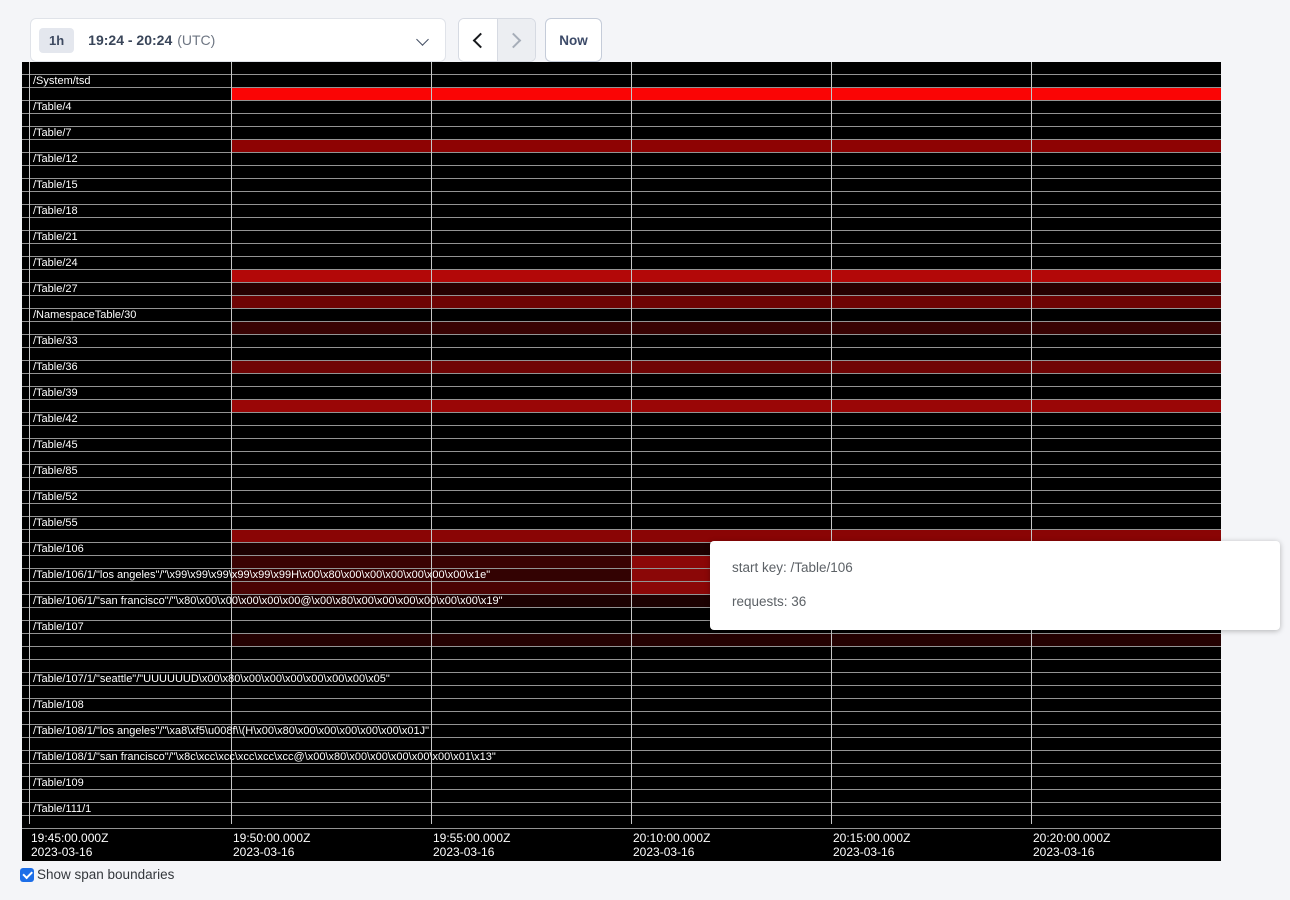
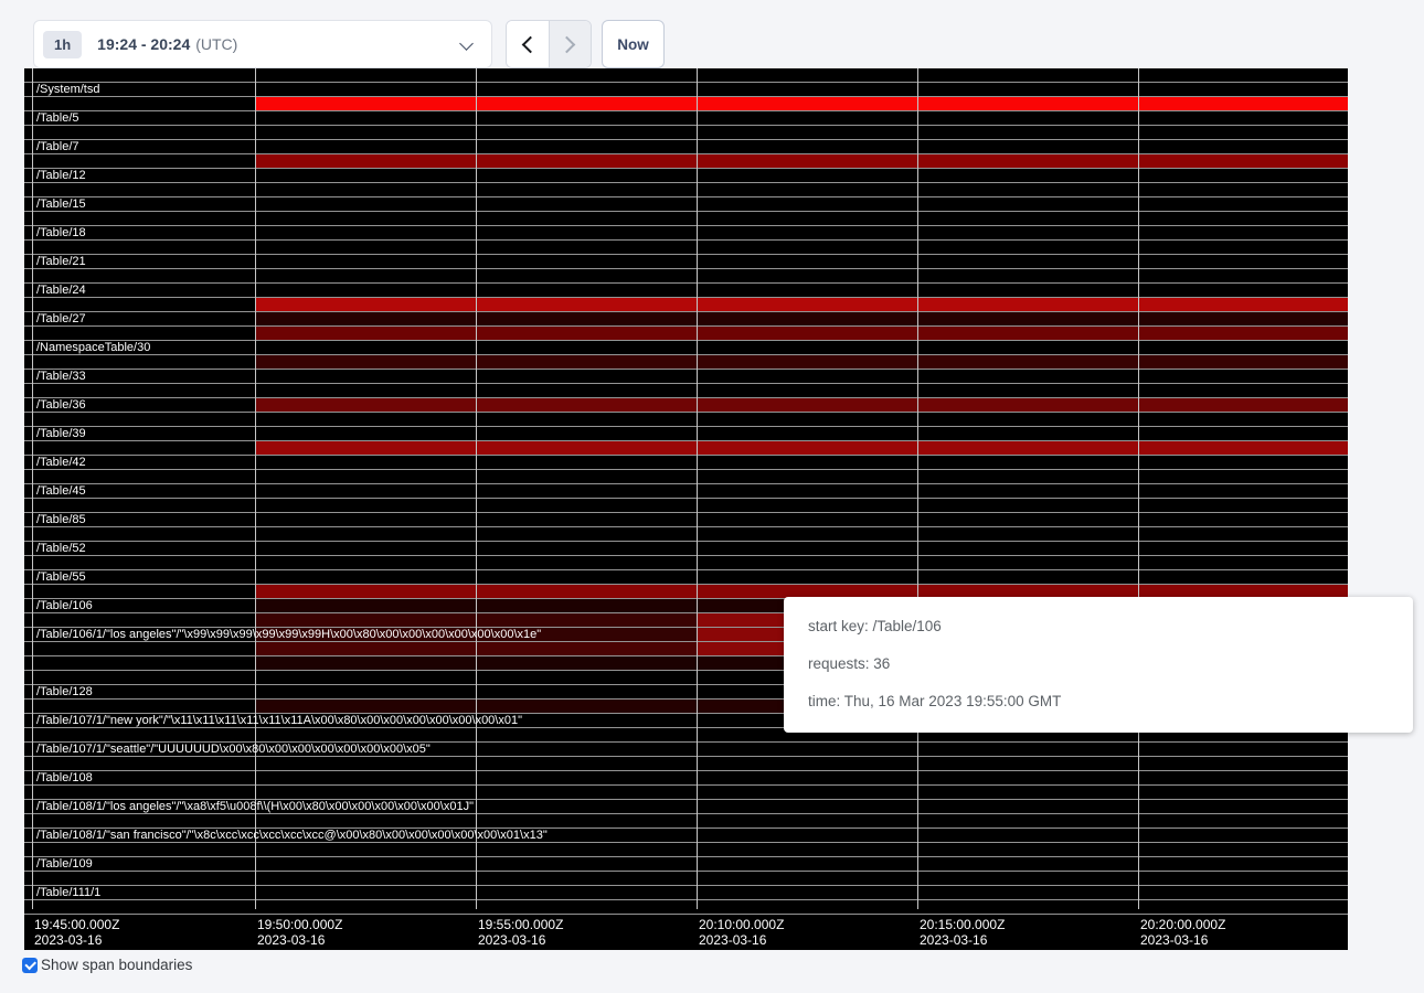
  1h
  19:24 - 20:24
  (UTC)
  Now
  /System/tsd
- /Table/4
+ /Table/5
  /Table/7
  /Table/12
  /Table/15
  /Table/18
  /Table/21
  /Table/24
  /Table/27
  /NamespaceTable/30
  /Table/33
  /Table/36
  /Table/39
  /Table/42
  /Table/45
  /Table/85
  /Table/52
  /Table/55
  /Table/106
  /Table/106/1/"los angeles"/"\x99\x99\x99\x99\x99\x99H\x00\x80\x00\x00\x00\x00\x00\x00\x1e"
- /Table/106/1/"san francisco"/"\x80\x00\x00\x00\x00\x00@\x00\x80\x00\x00\x00\x00\x00\x00\x19"
- /Table/107
+ /Table/128
+ /Table/107/1/"new york"/"\x11\x11\x11\x11\x11\x11A\x00\x80\x00\x00\x00\x00\x00\x00\x01"
  /Table/107/1/"seattle"/"UUUUUUD\x00\x80\x00\x00\x00\x00\x00\x00\x05"
  /Table/108
  /Table/108/1/"los angeles"/"\xa8\xf5\u008f\\(H\x00\x80\x00\x00\x00\x00\x00\x01J"
  /Table/108/1/"san francisco"/"\x8c\xcc\xcc\xcc\xcc\xcc@\x00\x80\x00\x00\x00\x00\x00\x01\x13"
  /Table/109
  /Table/111/1
  19:45:00.000Z
  2023-03-16
  19:50:00.000Z
  2023-03-16
  19:55:00.000Z
  2023-03-16
  20:10:00.000Z
  2023-03-16
  20:15:00.000Z
  2023-03-16
  20:20:00.000Z
  2023-03-16
  start key: /Table/106
  requests: 36
+ time: Thu, 16 Mar 2023 19:55:00 GMT
  Show span boundaries
